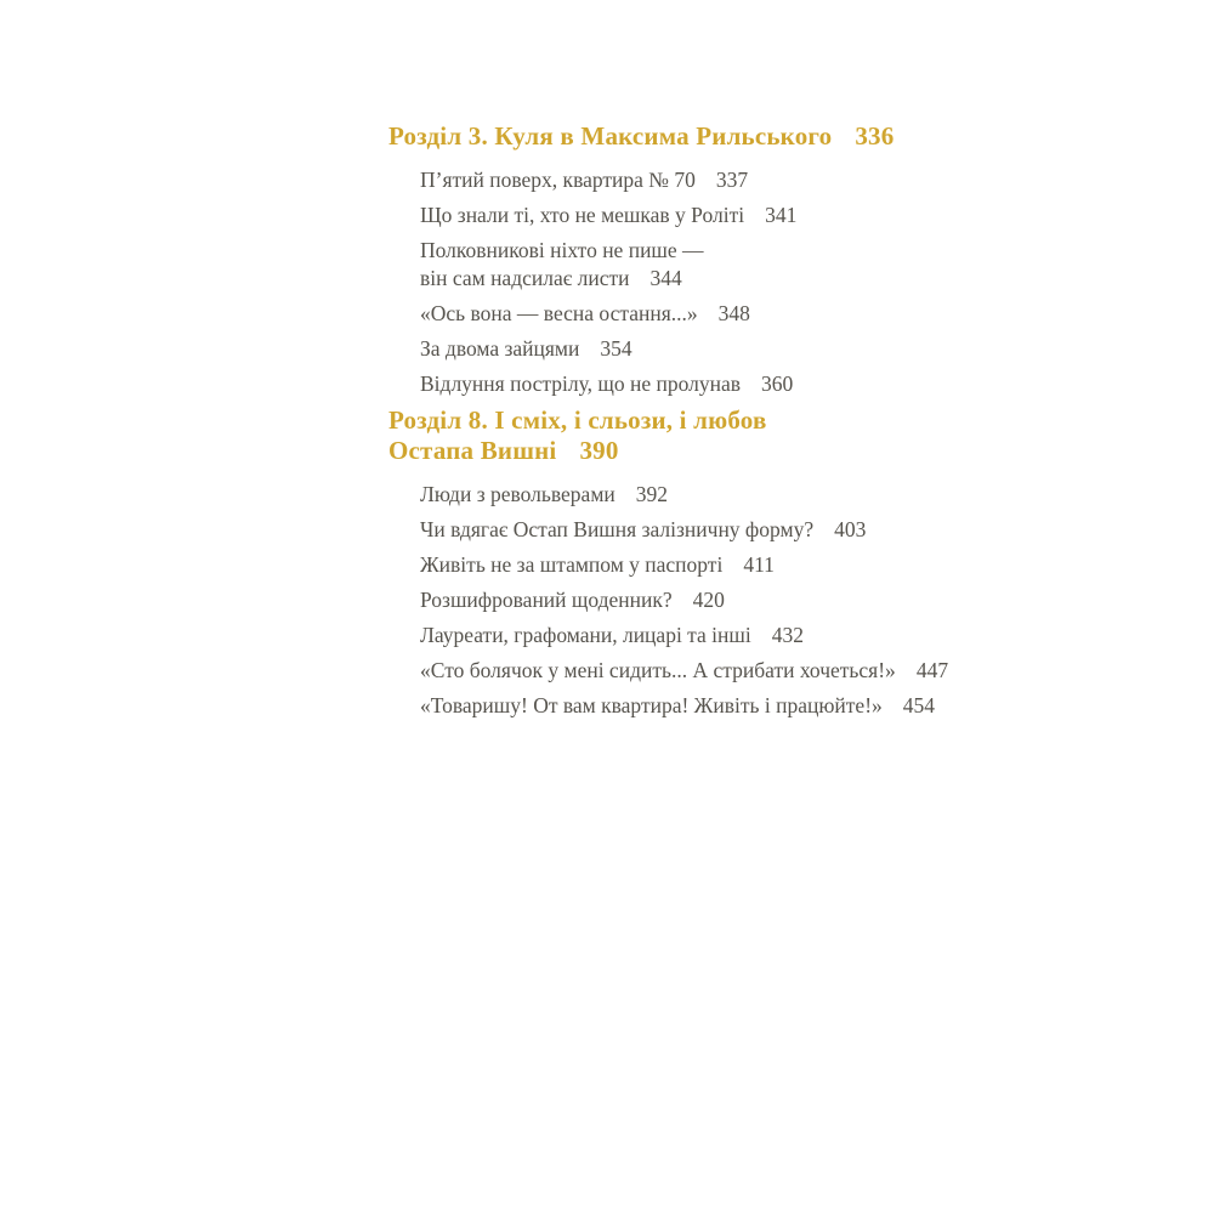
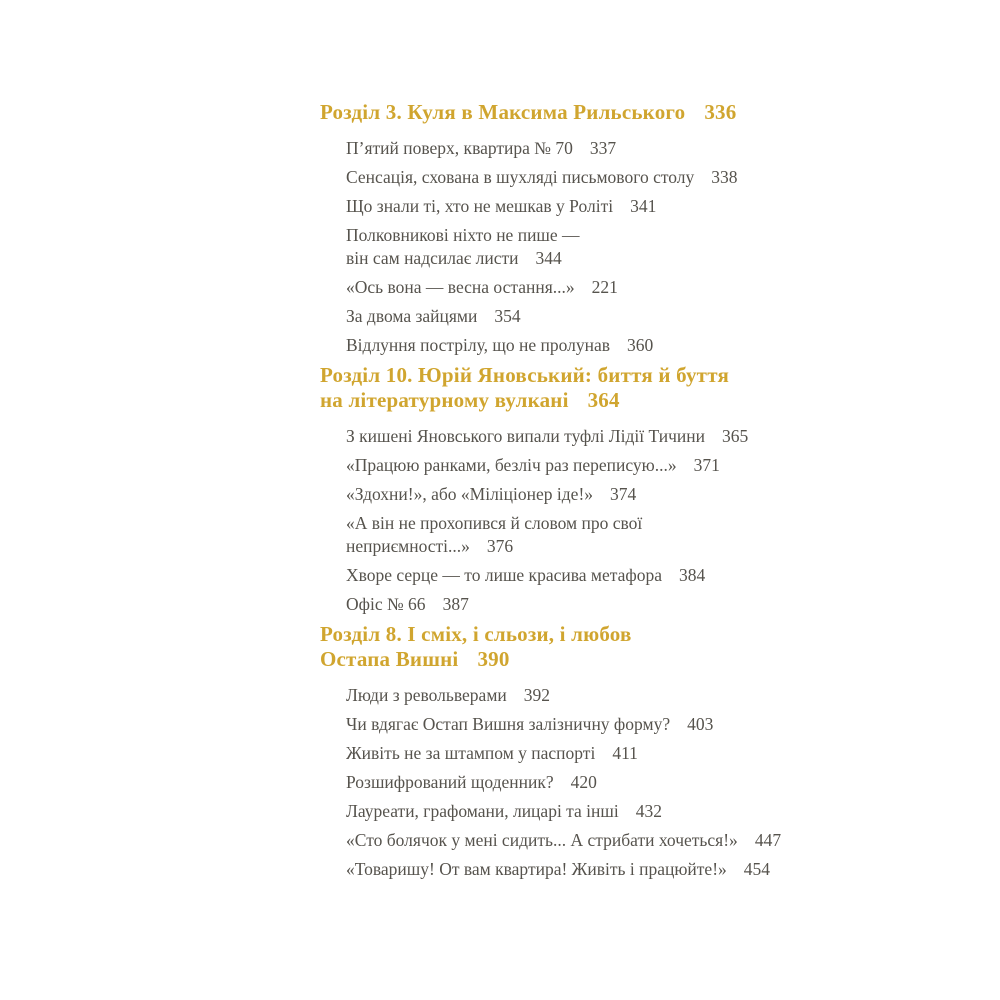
  Розділ 3. Куля в Максима Рильського 336
  П’ятий поверх, квартира № 70 337
+ Сенсація, схована в шухляді письмового столу 338
  Що знали ті, хто не мешкав у Роліті 341
  Полковникові ніхто не пише —
  він сам надсилає листи 344
- «Ось вона — весна остання...» 348
+ «Ось вона — весна остання...» 221
  За двома зайцями 354
  Відлуння пострілу, що не пролунав 360
+ Розділ 10. Юрій Яновський: биття й буття
+ на літературному вулкані 364
+ З кишені Яновського випали туфлі Лідії Тичини 365
+ «Працюю ранками, безліч раз переписую...» 371
+ «Здохни!», або «Міліціонер іде!» 374
+ «А він не прохопився й словом про свої
+ неприємності...» 376
+ Хворе серце — то лише красива метафора 384
+ Офіс № 66 387
  Розділ 8. І сміх, і сльози, і любов
  Остапа Вишні 390
  Люди з револьверами 392
  Чи вдягає Остап Вишня залізничну форму? 403
  Живіть не за штампом у паспорті 411
  Розшифрований щоденник? 420
  Лауреати, графомани, лицарі та інші 432
  «Сто болячок у мені сидить... А стрибати хочеться!» 447
  «Товаришу! От вам квартира! Живіть і працюйте!» 454
